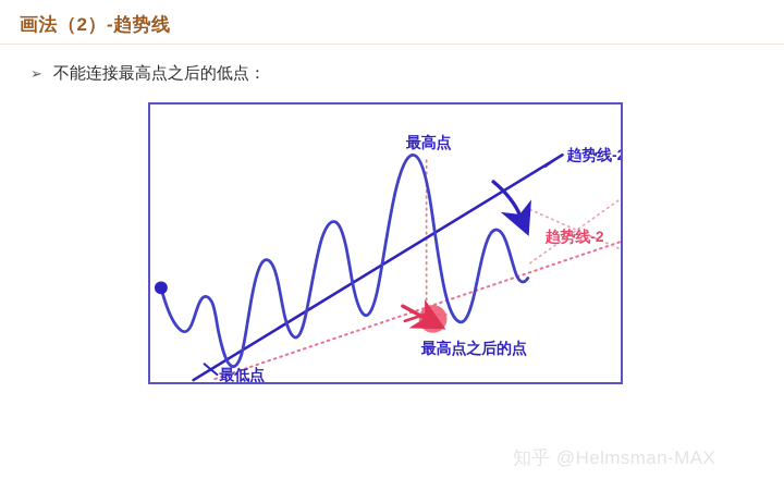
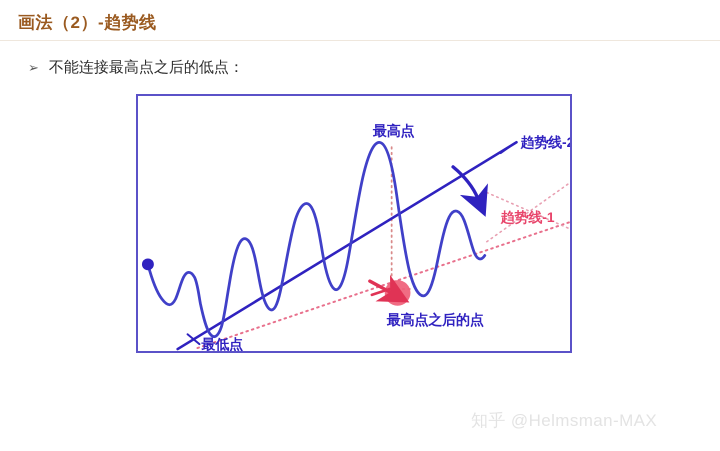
  画法（2）-趋势线
  ➢
  不能连接最高点之后的低点：
  最高点
  趋势线-
- 趋势线-2
+ 趋势线-1
  最高点之后的点
  最低点
  知乎 @Helmsman-MAX
